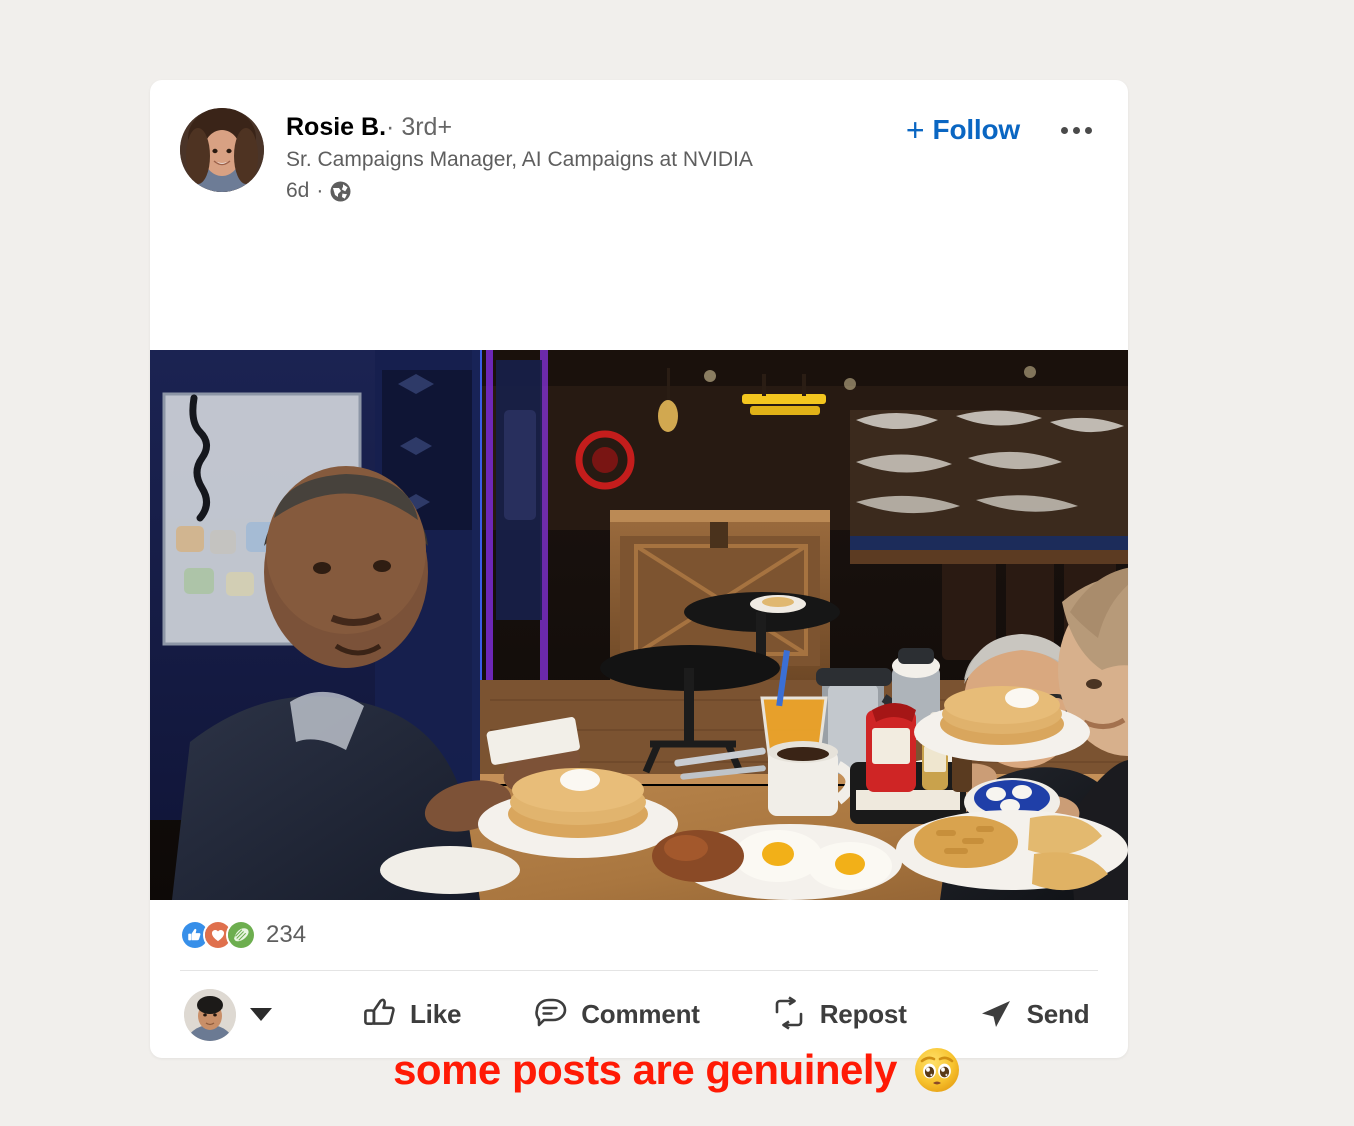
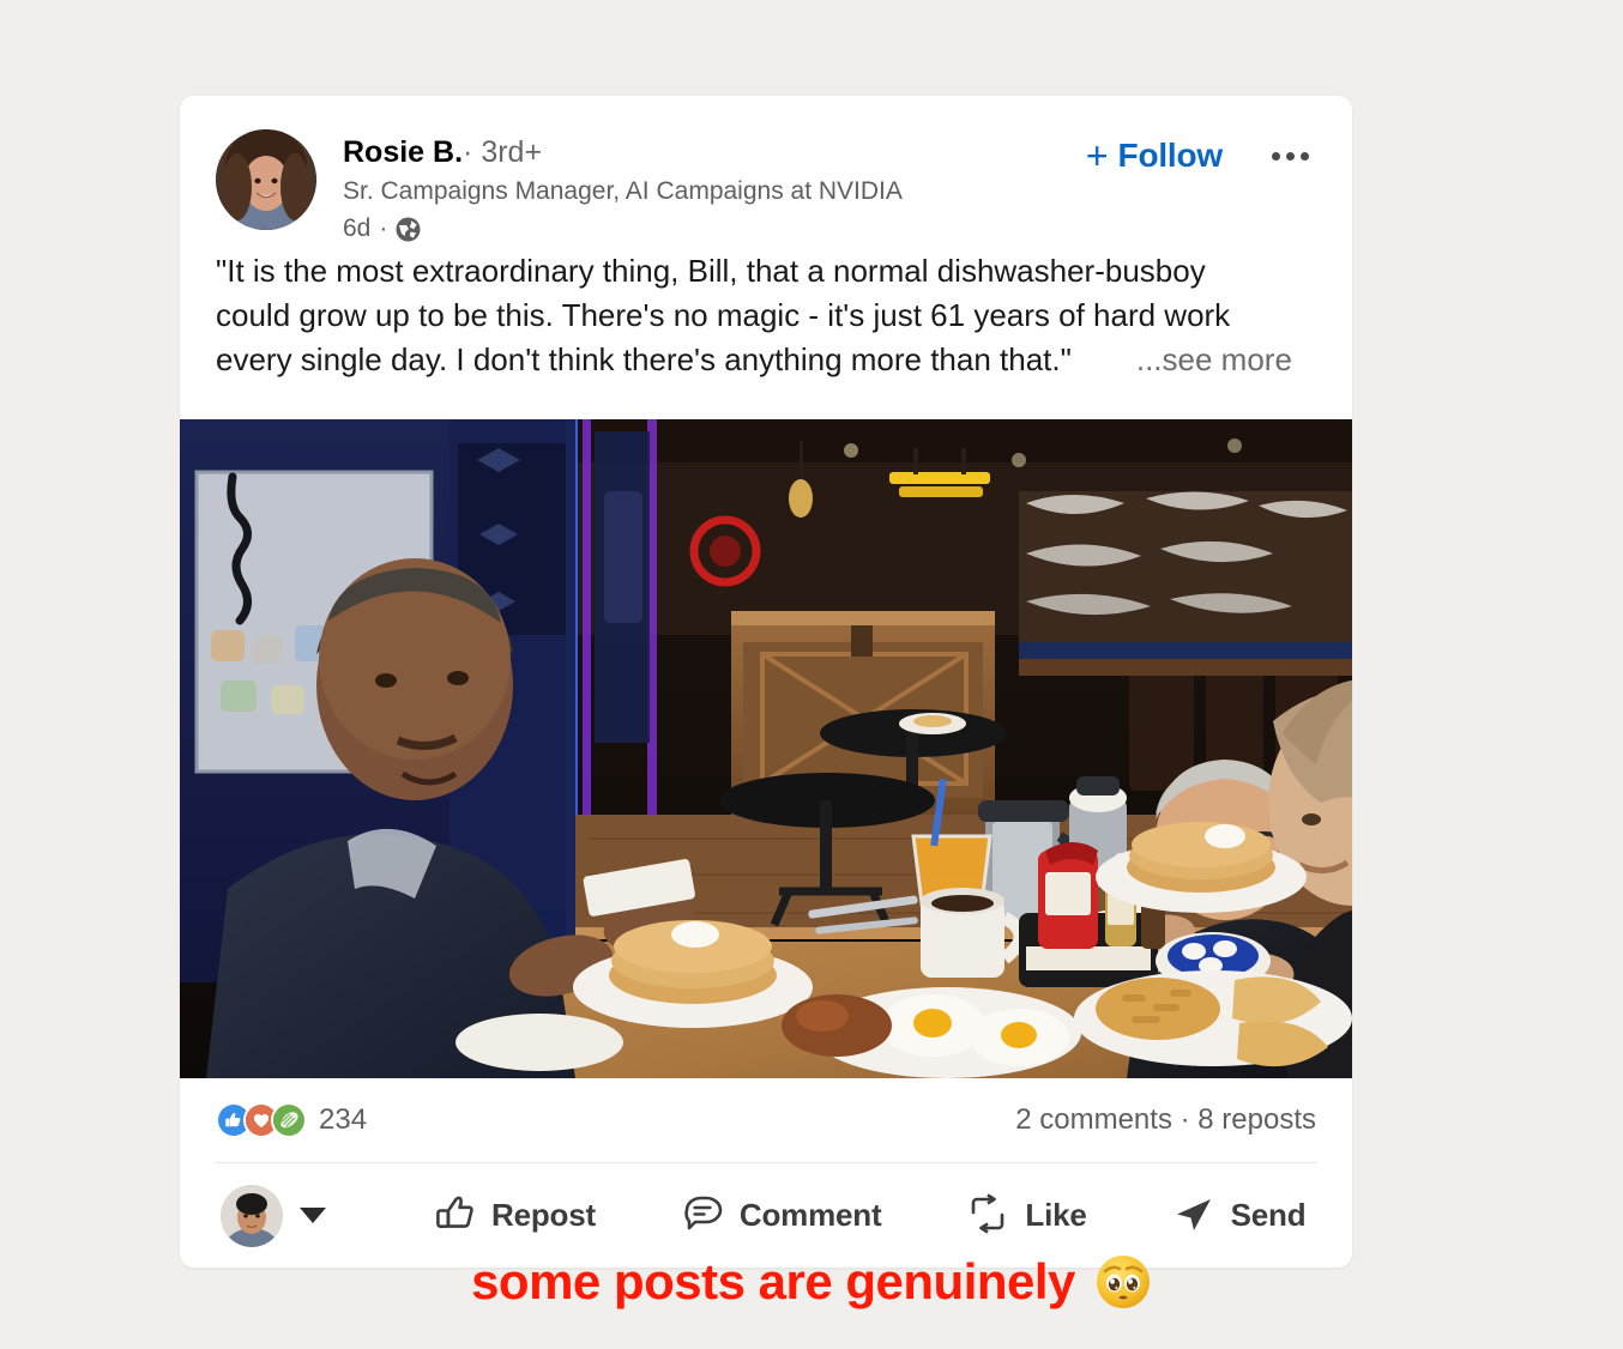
  Rosie B.· 3rd+
  Sr. Campaigns Manager, AI Campaigns at NVIDIA
  6d
  ·
  +
  Follow
+ "It is the most extraordinary thing, Bill, that a normal dishwasher-busboy
+ could grow up to be this. There's no magic - it's just 61 years of hard work
+ every single day. I don't think there's anything more than that." ...see more
  234
+ 2 comments · 8 reposts
- Like
+ Repost
  Comment
- Repost
+ Like
  Send
  some posts are genuinely
